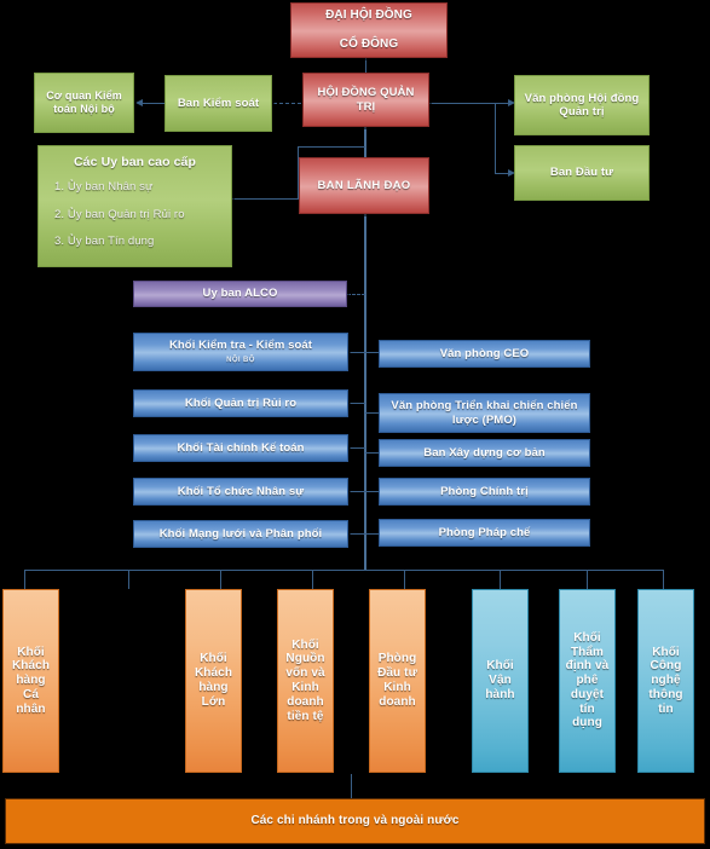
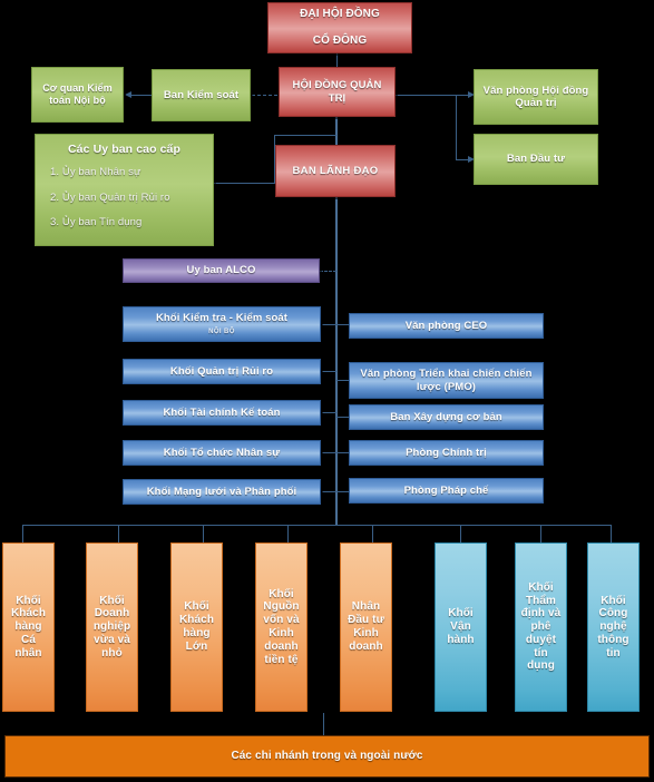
  ĐẠI HỘI ĐỒNG
  CỔ ĐÔNG
  HỘI ĐỒNG QUẢN TRỊ
  Cơ quan Kiểm toán Nội bộ
  Ban Kiểm soát
  Văn phòng Hội đồng Quản trị
  Ban Đầu tư
  Các Uy ban cao cấp
  1. Ủy ban Nhân sự
  2. Ủy ban Quản trị Rủi ro
  3. Ủy ban Tín dụng
  BAN LÃNH ĐẠO
  Uy ban ALCO
  Khối Kiểm tra - Kiểm soát
  Khối Quản trị Rủi ro
  Khối Tài chính Kế toán
  Khối Tổ chức Nhân sự
  Khối Mạng lưới và Phân phối
  Văn phòng CEO
  Văn phòng Triển khai chiến chiến lược (PMO)
  Ban Xây dựng cơ bản
  Phòng Chính trị
  Phòng Pháp chế
  Khối Khách hàng Cá nhân
+ Khối Doanh nghiệp vừa và nhỏ
  Khối Khách hàng Lớn
  Khối Nguồn vốn và Kinh doanh tiền tệ
- Phòng Đầu tư Kinh doanh
+ Nhân Đầu tư Kinh doanh
  Khối Vận hành
  Khối Thẩm định và phê duyệt tín dụng
  Khối Công nghệ thông tin
  Các chi nhánh trong và ngoài nước
